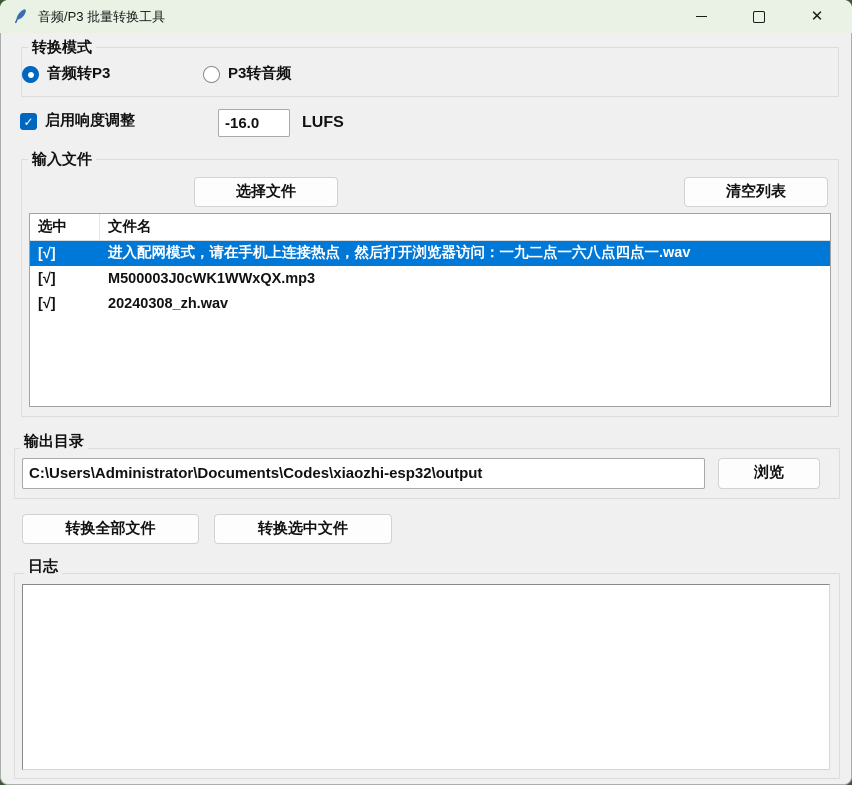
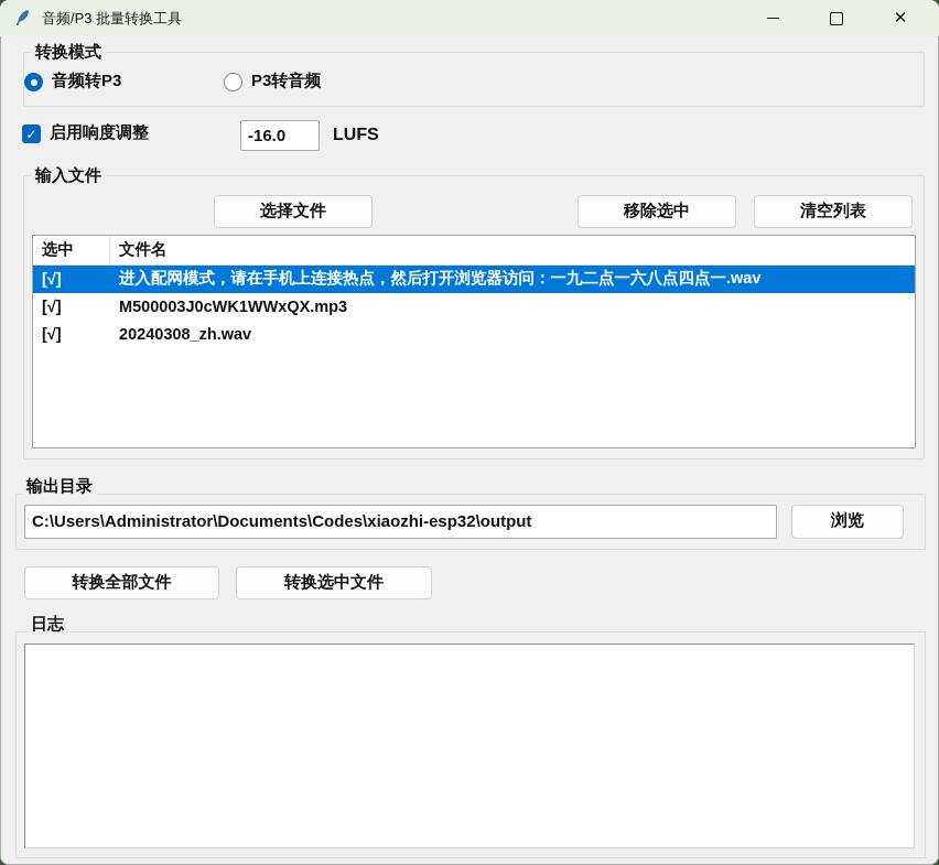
  音频/P3 批量转换工具
  ✕
  转换模式
  音频转P3
  P3转音频
  ✓
  启用响度调整
  -16.0
  LUFS
  输入文件
  选择文件
+ 移除选中
  清空列表
  选中
  文件名
  [√]
  进入配网模式，请在手机上连接热点，然后打开浏览器访问：一九二点一六八点四点一.wav
  [√]
  M500003J0cWK1WWxQX.mp3
  [√]
  20240308_zh.wav
  输出目录
  C:\Users\Administrator\Documents\Codes\xiaozhi-esp32\output
  浏览
  转换全部文件
  转换选中文件
  日志
